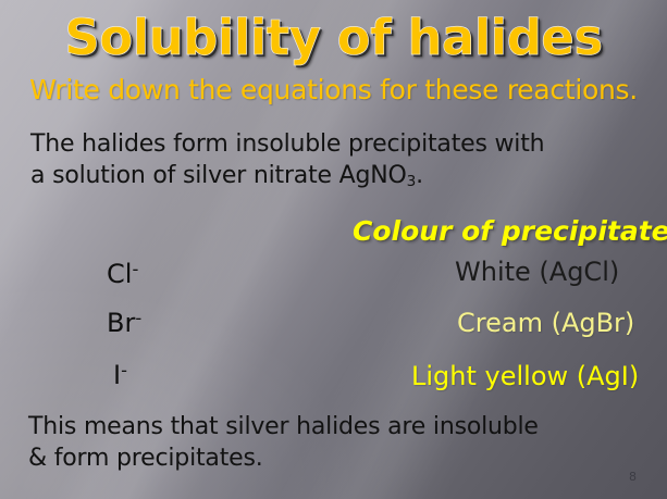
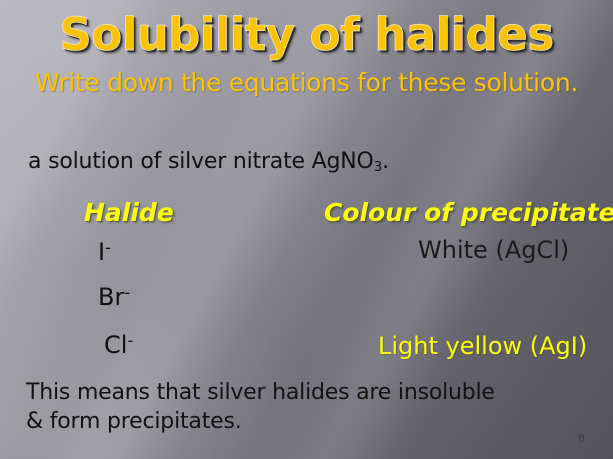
  Solubility of halides
- Write down the equations for these reactions.
+ Write down the equations for these solution.
- The halides form insoluble precipitates with
  a solution of silver nitrate AgNO3.
+ Halide
  Colour of precipitate
- Cl-
+ I-
  Br-
- I-
+ Cl-
  White (AgCl)
- Cream (AgBr)
  Light yellow (AgI)
  This means that silver halides are insoluble
  & form precipitates.
  8
